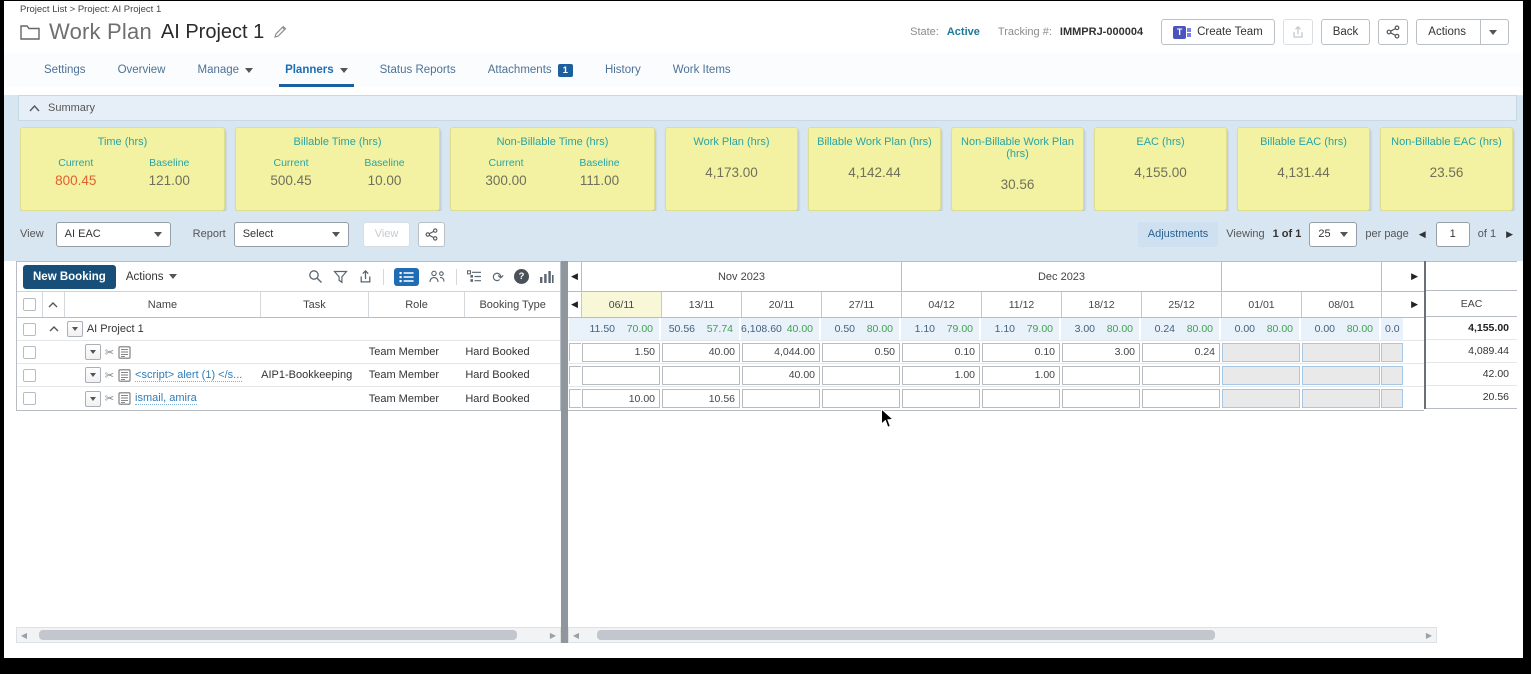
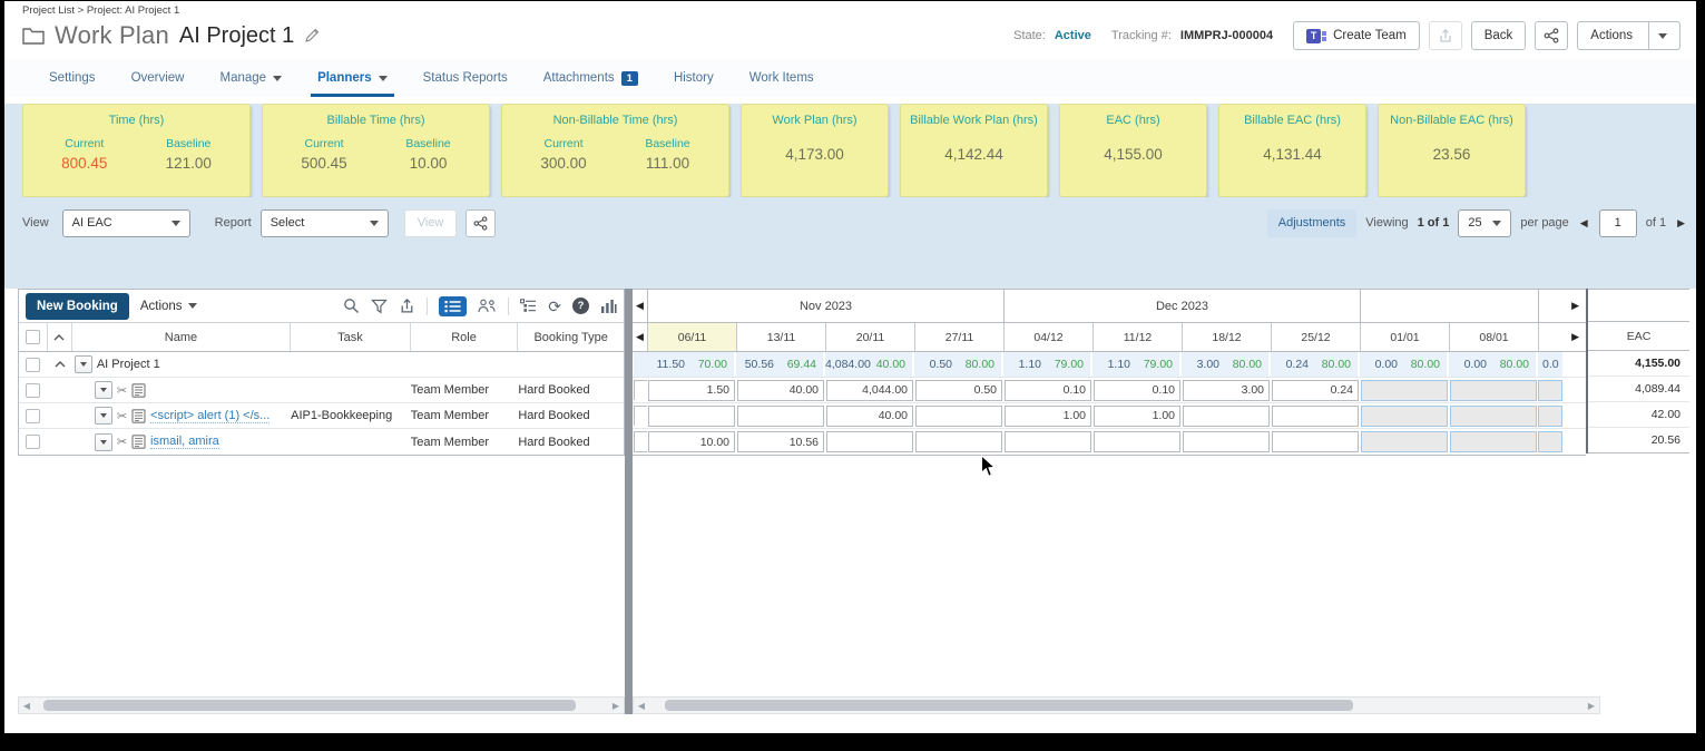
  Project List > Project: AI Project 1
  Work Plan
  AI Project 1
  State:
  Active
  Tracking #:
  IMMPRJ-000004
  T
  Create Team
  Back
  Actions
  Settings
  Overview
  Manage
  Planners
  Status Reports
  Attachments
  1
  History
  Work Items
- Summary
  Time (hrs)
  Current
  800.45
  Baseline
  121.00
  Billable Time (hrs)
  Current
  500.45
  Baseline
  10.00
  Non-Billable Time (hrs)
  Current
  300.00
  Baseline
  111.00
  Work Plan (hrs)
  4,173.00
  Billable Work Plan (hrs)
  4,142.44
- Non-Billable Work Plan (hrs)
- 30.56
  EAC (hrs)
  4,155.00
  Billable EAC (hrs)
  4,131.44
  Non-Billable EAC (hrs)
  23.56
  View
  AI EAC
  Report
  Select
  View
  Adjustments
  Viewing
  1 of 1
  25
  per page
  ◀
  1
  of 1
  ▶
  New Booking
  Actions
  ⟳
  ?
  Name
  Task
  Role
  Booking Type
  AI Project 1
  ✂
  Team Member
  Hard Booked
  ✂
  <script> alert (1) </s...
  AIP1-Bookkeeping
  Team Member
  Hard Booked
  ✂
  ismail, amira
  Team Member
  Hard Booked
  ◀
  Nov 2023
  Dec 2023
  ▶
  ◀
  06/11
  13/11
  20/11
  27/11
  04/12
  11/12
  18/12
  25/12
  01/01
  08/01
  ▶
  11.50
  70.00
  50.56
- 57.74
+ 69.44
- 6,108.60
+ 4,084.00
  40.00
  0.50
  80.00
  1.10
  79.00
  1.10
  79.00
  3.00
  80.00
  0.24
  80.00
  0.00
  80.00
  0.00
  80.00
  0.0
  1.50
  40.00
  4,044.00
  0.50
  0.10
  0.10
  3.00
  0.24
  40.00
  1.00
  1.00
  10.00
  10.56
  EAC
  4,155.00
  4,089.44
  42.00
  20.56
  ◀
  ▶
  ◀
  ▶
